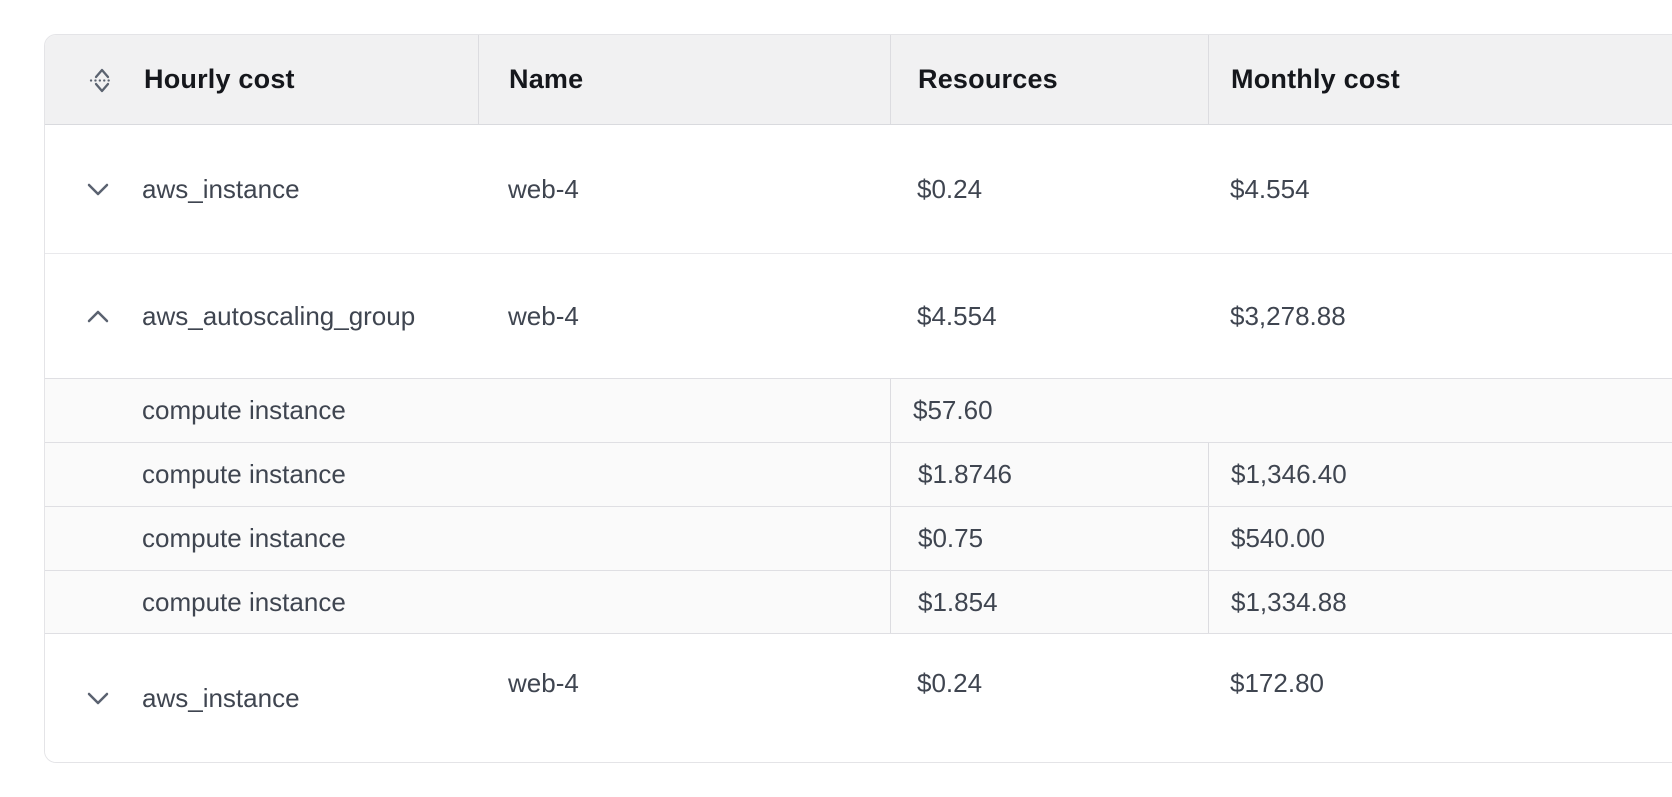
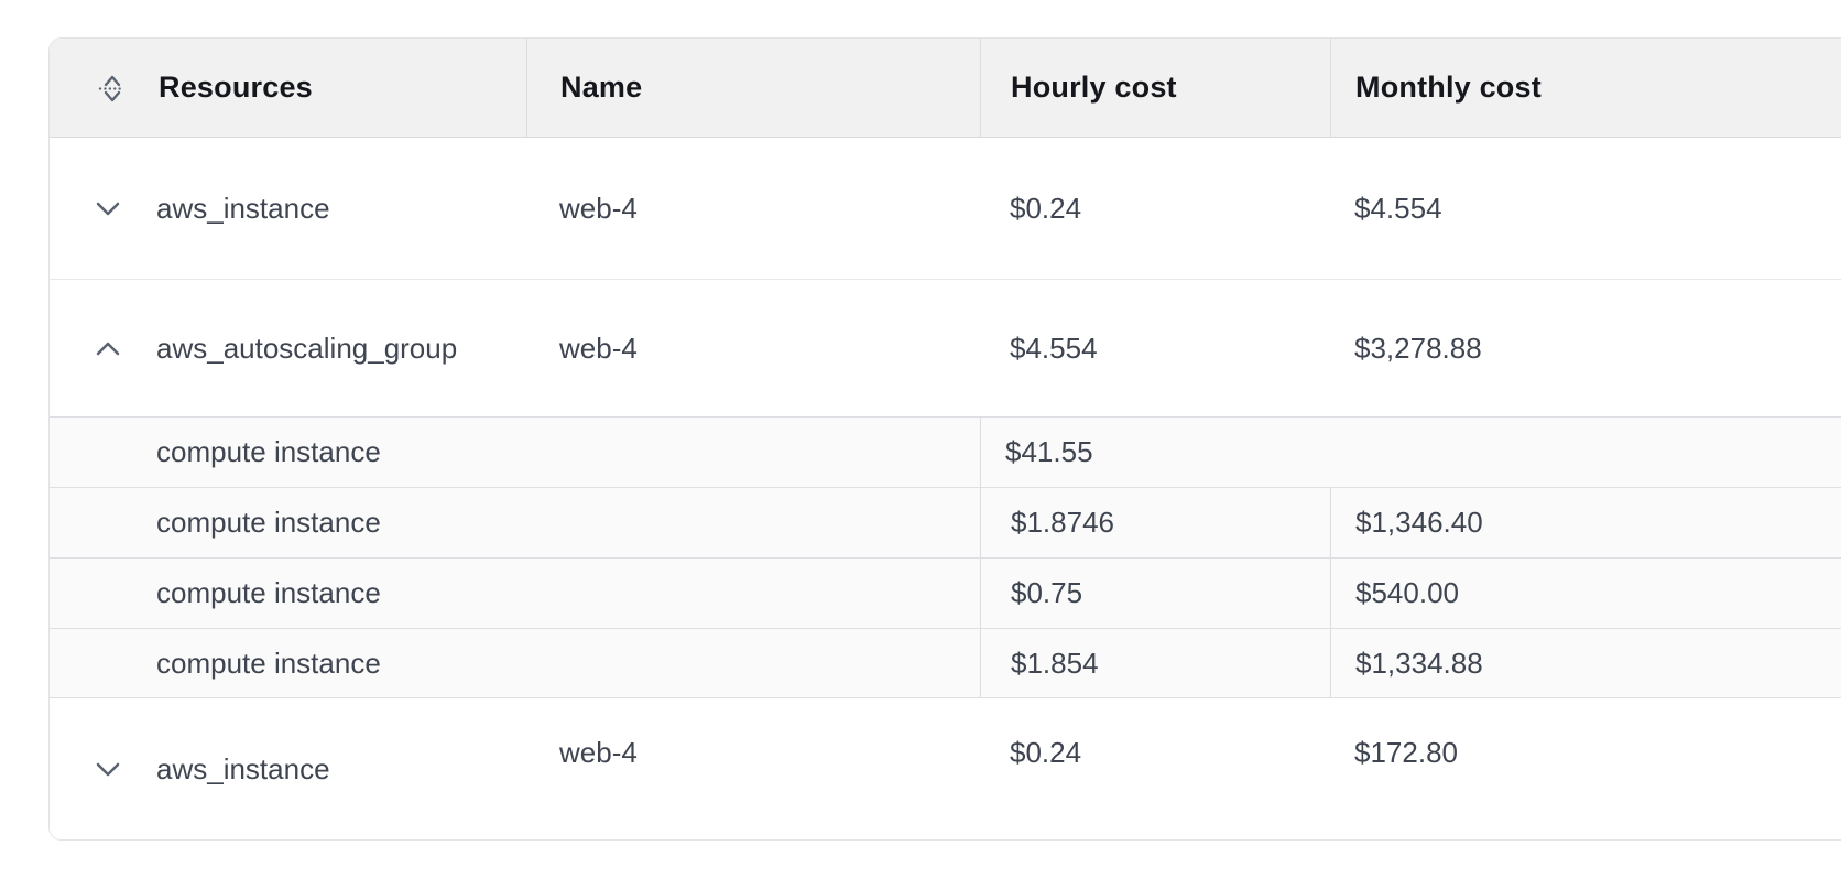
- Hourly cost
+ Resources
  Name
- Resources
+ Hourly cost
  Monthly cost
  aws_instance
  web-4
  $0.24
  $4.554
  aws_autoscaling_group
  web-4
  $4.554
  $3,278.88
  compute instance
- $57.60
+ $41.55
  compute instance
  $1.8746
  $1,346.40
  compute instance
  $0.75
  $540.00
  compute instance
  $1.854
  $1,334.88
  aws_instance
  web-4
  $0.24
  $172.80
